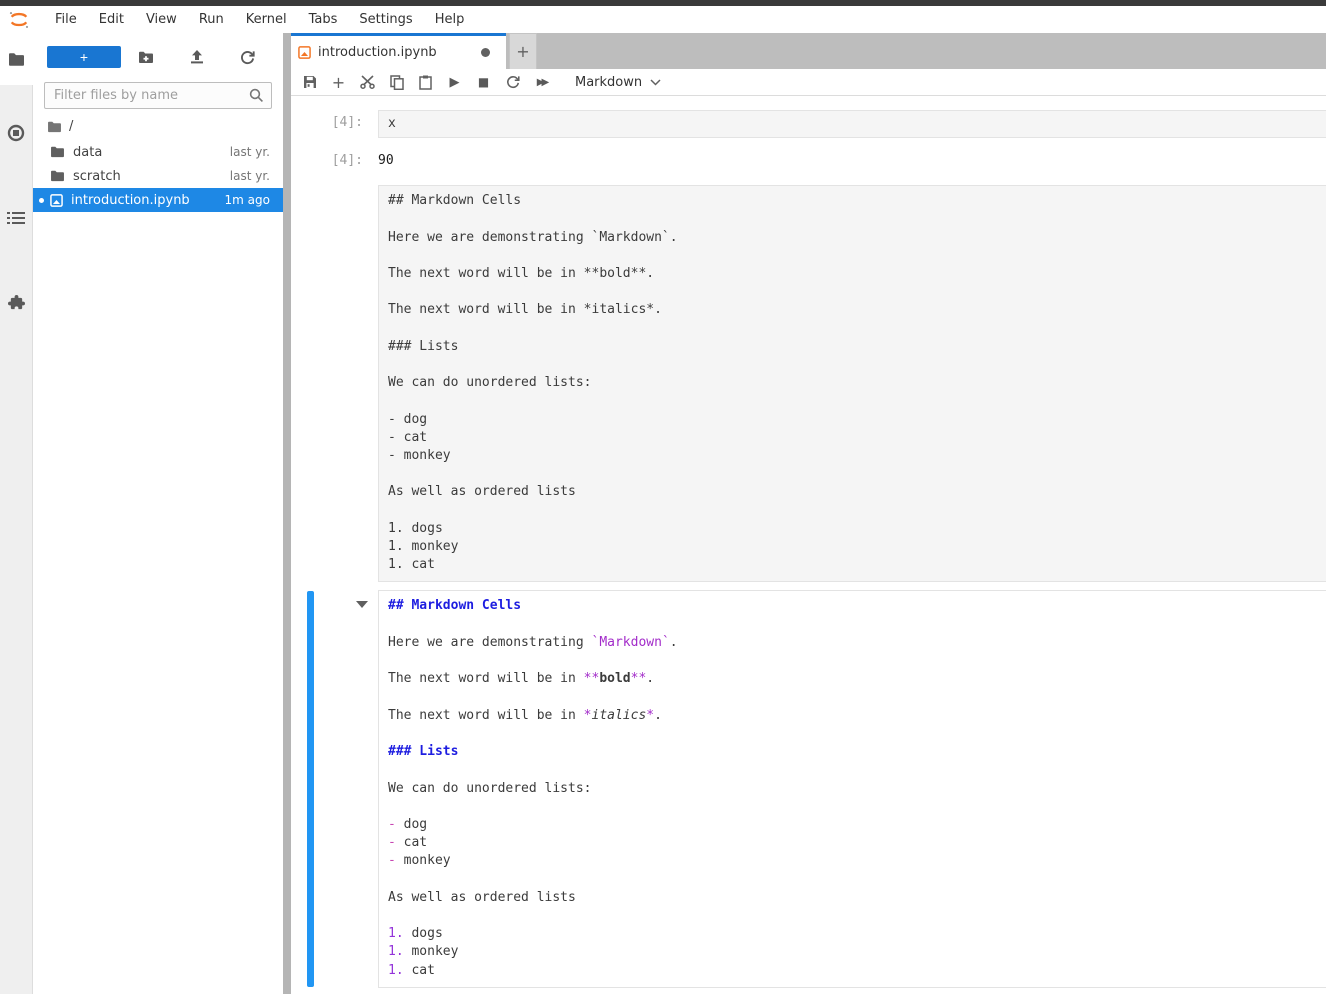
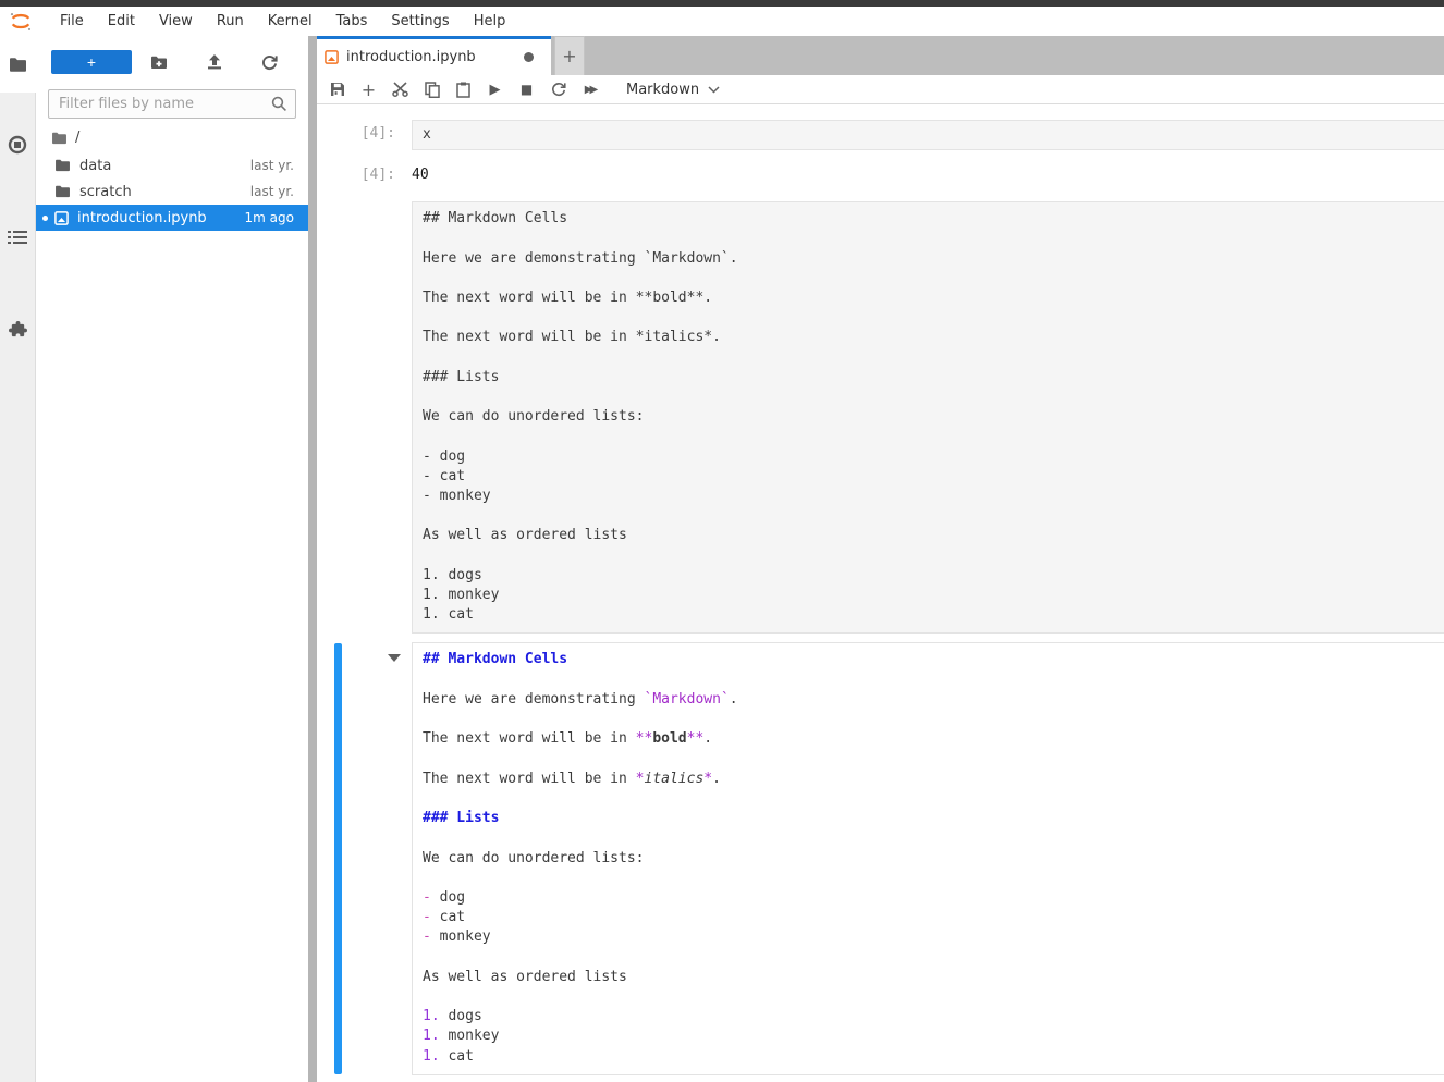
  File
  Edit
  View
  Run
  Kernel
  Tabs
  Settings
  Help
  +
  Filter files by name
  /
  data
  last yr.
  scratch
  last yr.
  introduction.ipynb
  1m ago
  introduction.ipynb
  +
  +
  ▶
  ■
  ▶▶
  Markdown
  [4]:
  x
  [4]:
- 90
+ 40
  ## Markdown Cells
  Here we are demonstrating `Markdown`.
  The next word will be in **bold**.
  The next word will be in *italics*.
  ### Lists
  We can do unordered lists:
  - dog
  - cat
  - monkey
  As well as ordered lists
  1. dogs
  1. monkey
  1. cat
  ## Markdown Cells
  Here we are demonstrating `Markdown`.
  The next word will be in **bold**.
  The next word will be in *italics*.
  ### Lists
  We can do unordered lists:
  - dog
  - cat
  - monkey
  As well as ordered lists
  1. dogs
  1. monkey
  1. cat
